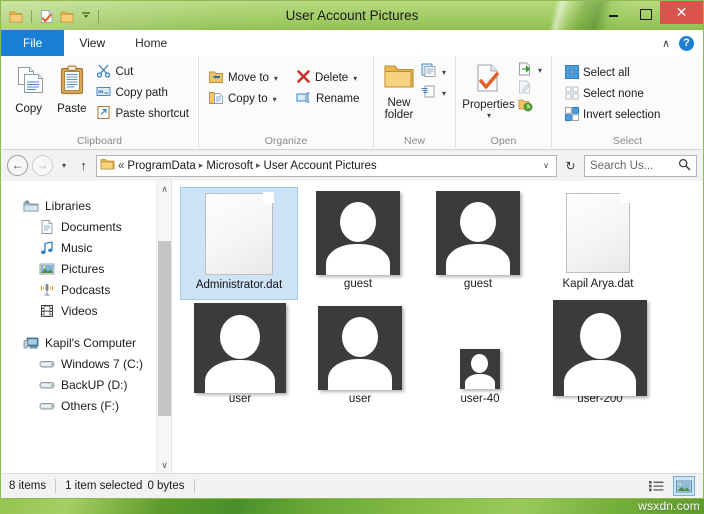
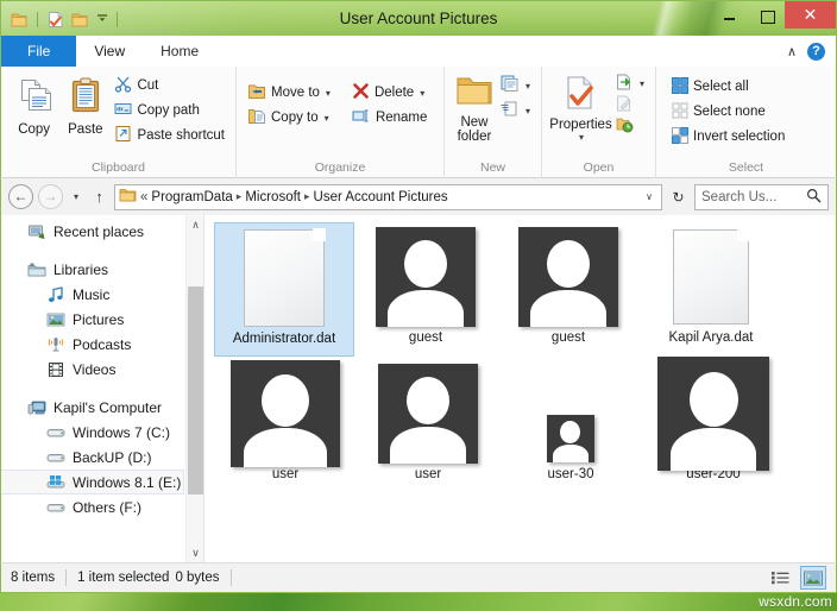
  User Account Pictures
  ✕
  File
  View
  Home
  ∧
  ?
  Copy
  Paste
  Cut
  Copy path
  Paste shortcut
  Clipboard
  Move to
  ▾
  Copy to
  ▾
  Delete
  ▾
  Rename
  Organize
  New
  folder
  ▾
  ▾
  New
  Properties
  ▾
  ▾
  Open
  Select all
  Select none
  Invert selection
  Select
  ←
  →
  ▾
  ↑
  «
  ProgramData
  ▸
  Microsoft
  ▸
  User Account Pictures
  ∨
  ↻
  Search Us...
+ Recent places
  Libraries
- Documents
  Music
  Pictures
  Podcasts
  Videos
  Kapil's Computer
  Windows 7 (C:)
  BackUP (D:)
+ Windows 8.1 (E:)
  Others (F:)
  ∧
  ∨
  Administrator.dat
  guest
  guest
  Kapil Arya.dat
  user
  user
- user-40
+ user-30
  user-200
  8 items
  1 item selected
  0 bytes
  wsxdn.com
